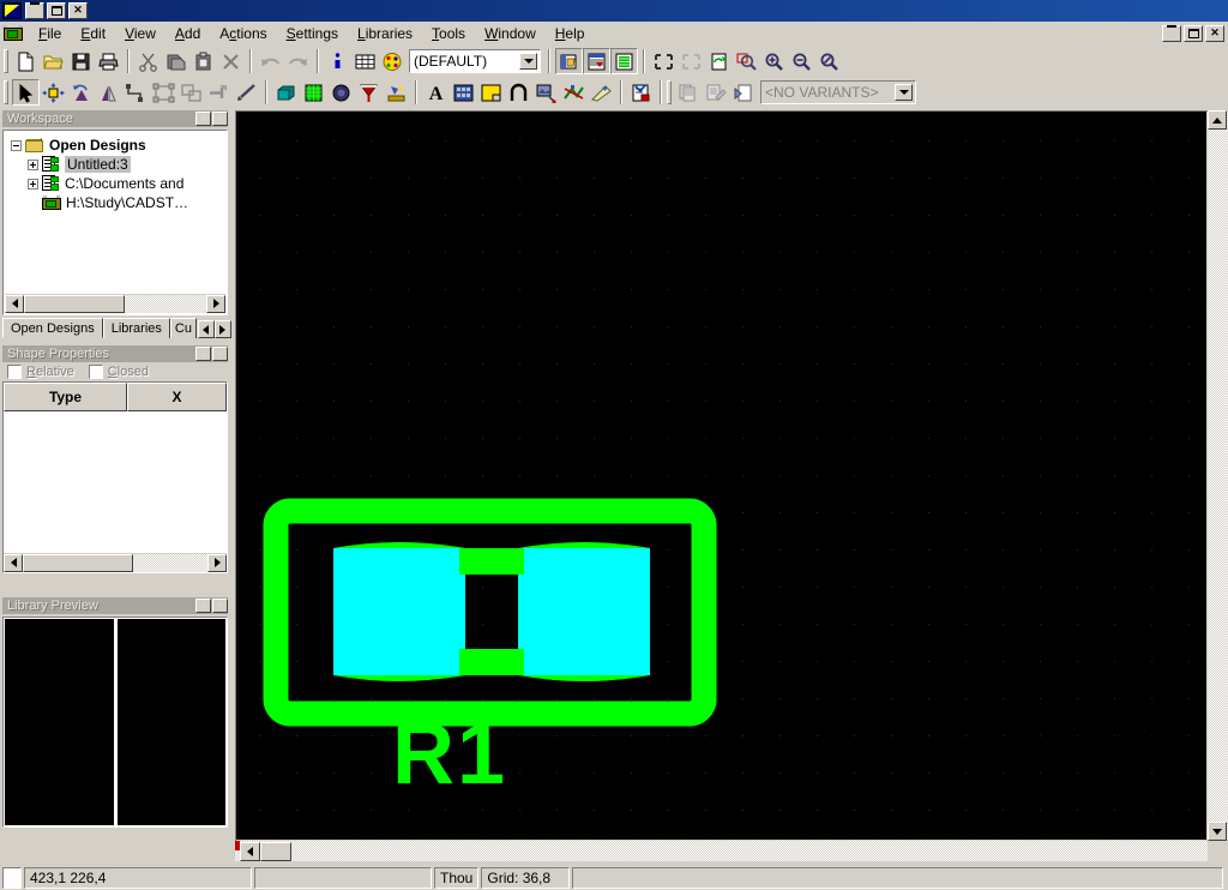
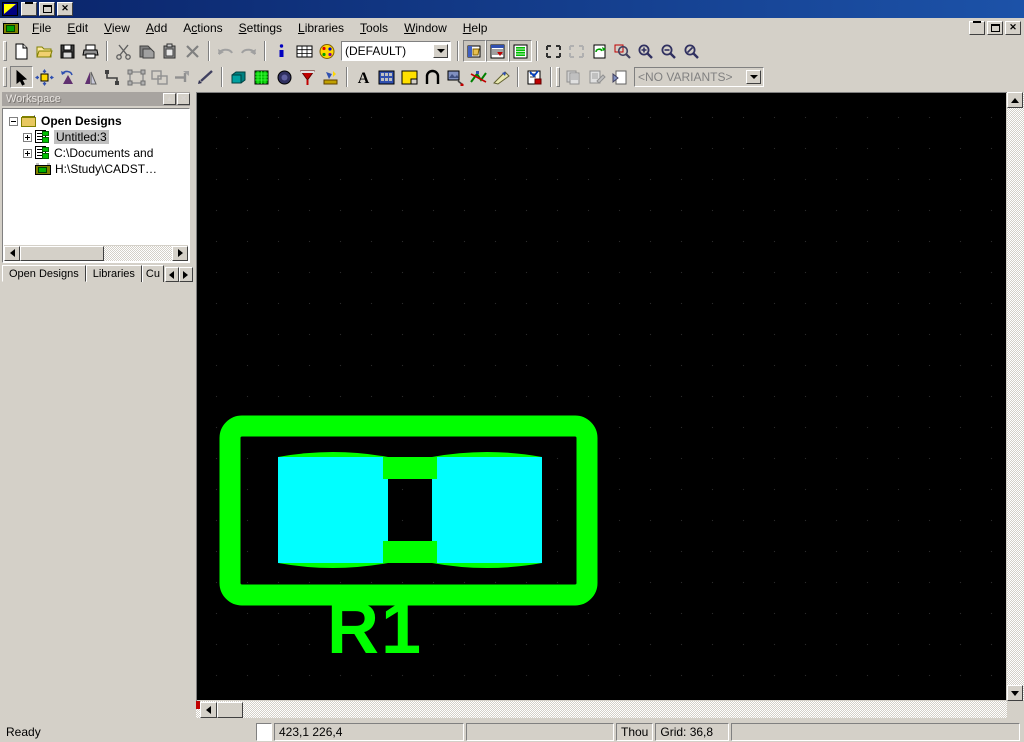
  ✕
  File
  Edit
  View
  Add
  Actions
  Settings
  Libraries
  Tools
  Window
  Help
  ✕
  (DEFAULT)
  A
  <NO VARIANTS>
  Workspace
  Open Designs
  Untitled:3
  C:\Documents and
  H:\Study\CADST…
  Open Designs
  Libraries
  Cu
- Shape Properties
- Relative
- Closed
- Type
- X
- Library Preview
  R1
+ Ready
  423,1 226,4
  Thou
  Grid: 36,8
